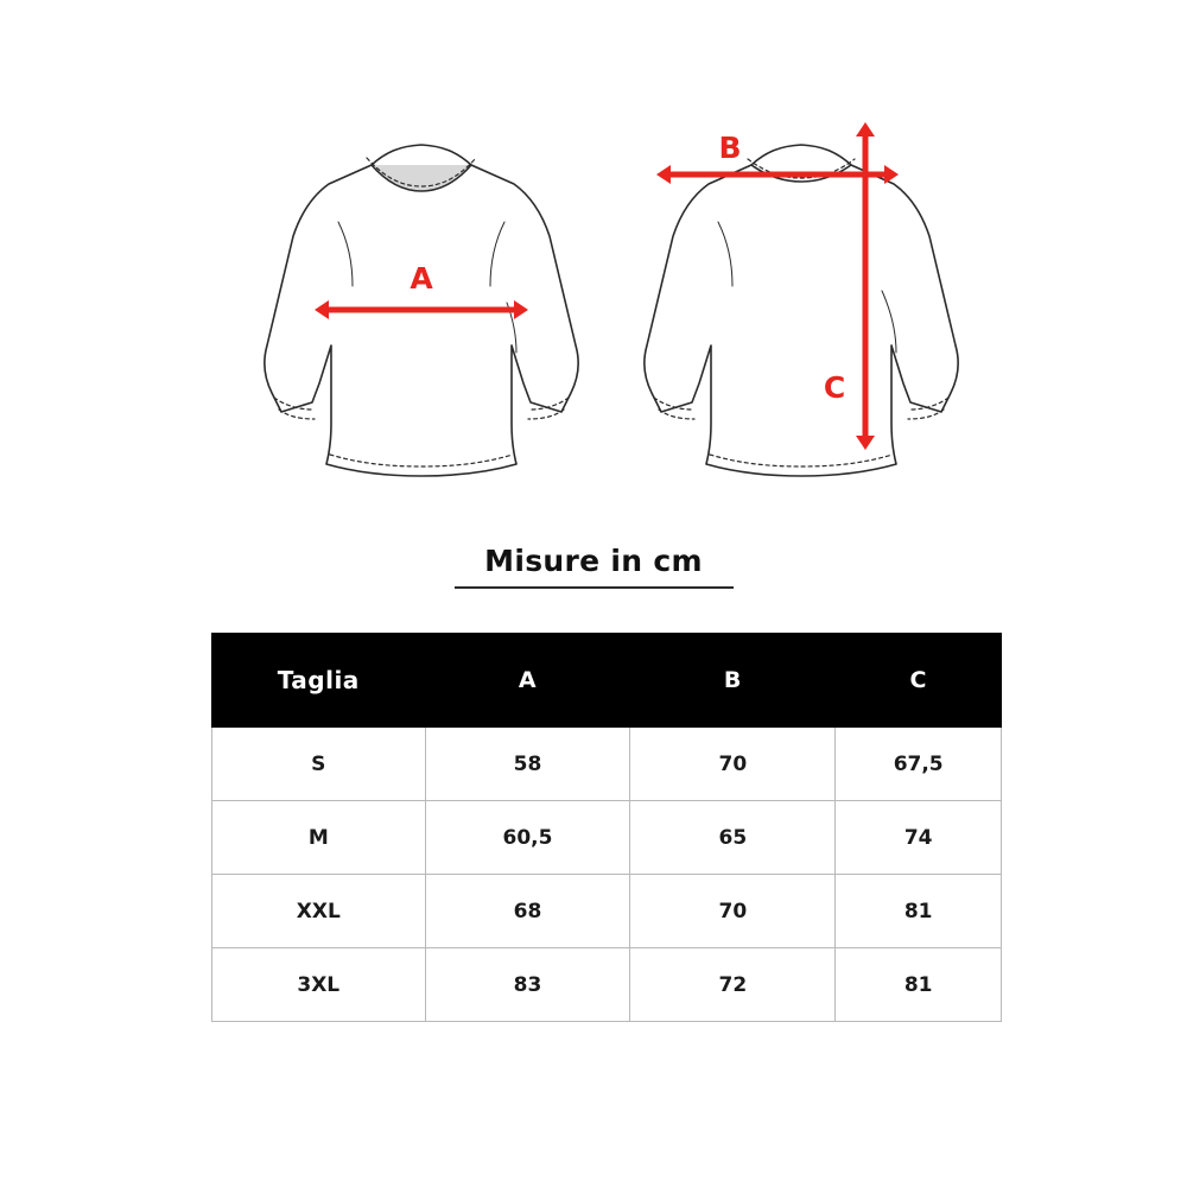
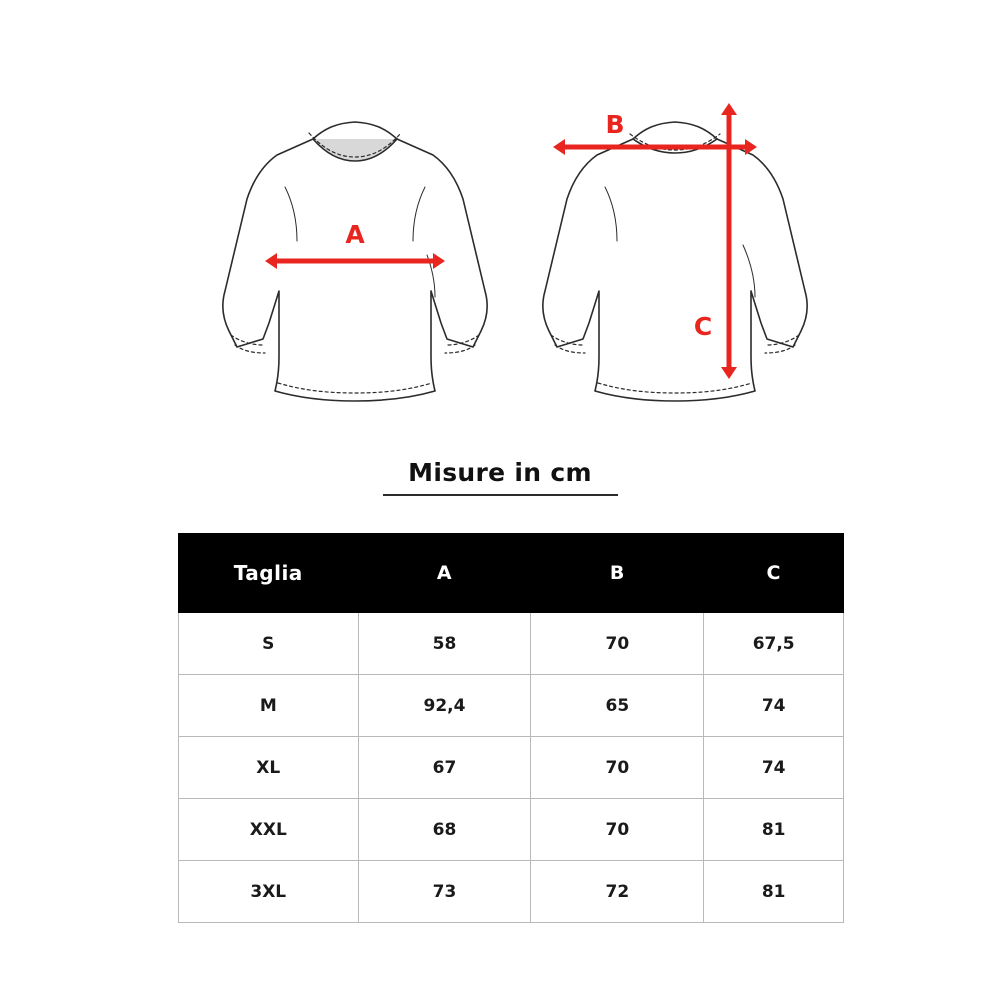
  A
  B
  C
  Misure in cm
  Taglia	A	B	C
  S	58	70	67,5
- M	60,5	65	74
+ M	92,4	65	74
+ XL	67	70	74
  XXL	68	70	81
- 3XL	83	72	81
+ 3XL	73	72	81
